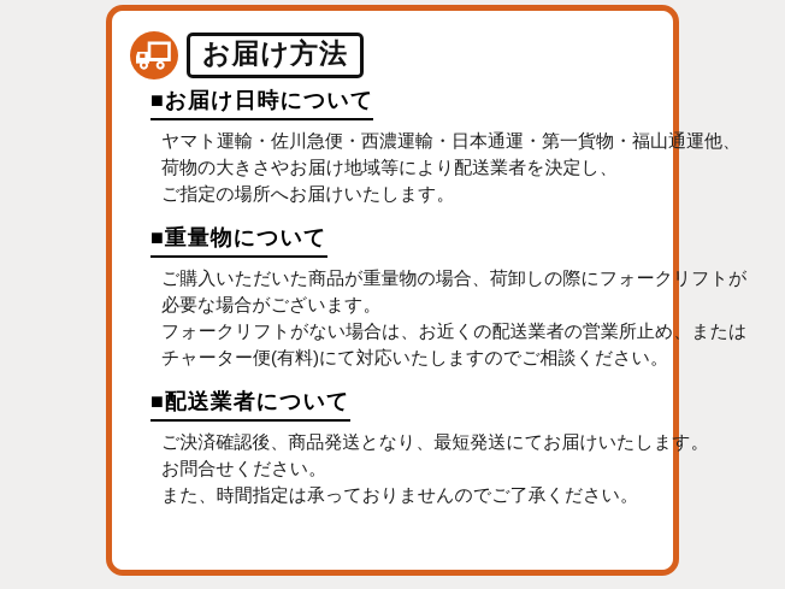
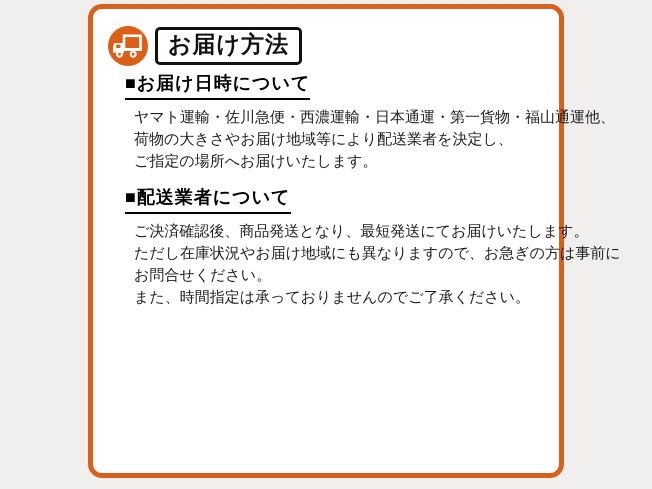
  お届け方法
  ■お届け日時について
  ヤマト運輸・佐川急便・西濃運輸・日本通運・第一貨物・福山通運他、
  荷物の大きさやお届け地域等により配送業者を決定し、
  ご指定の場所へお届けいたします。
- ■重量物について
- ご購入いただいた商品が重量物の場合、荷卸しの際にフォークリフトが
- 必要な場合がございます。
- フォークリフトがない場合は、お近くの配送業者の営業所止め、または
- チャーター便(有料)にて対応いたしますのでご相談ください。
  ■配送業者について
  ご決済確認後、商品発送となり、最短発送にてお届けいたします。
+ ただし在庫状況やお届け地域にも異なりますので、お急ぎの方は事前に
  お問合せください。
  また、時間指定は承っておりませんのでご了承ください。
